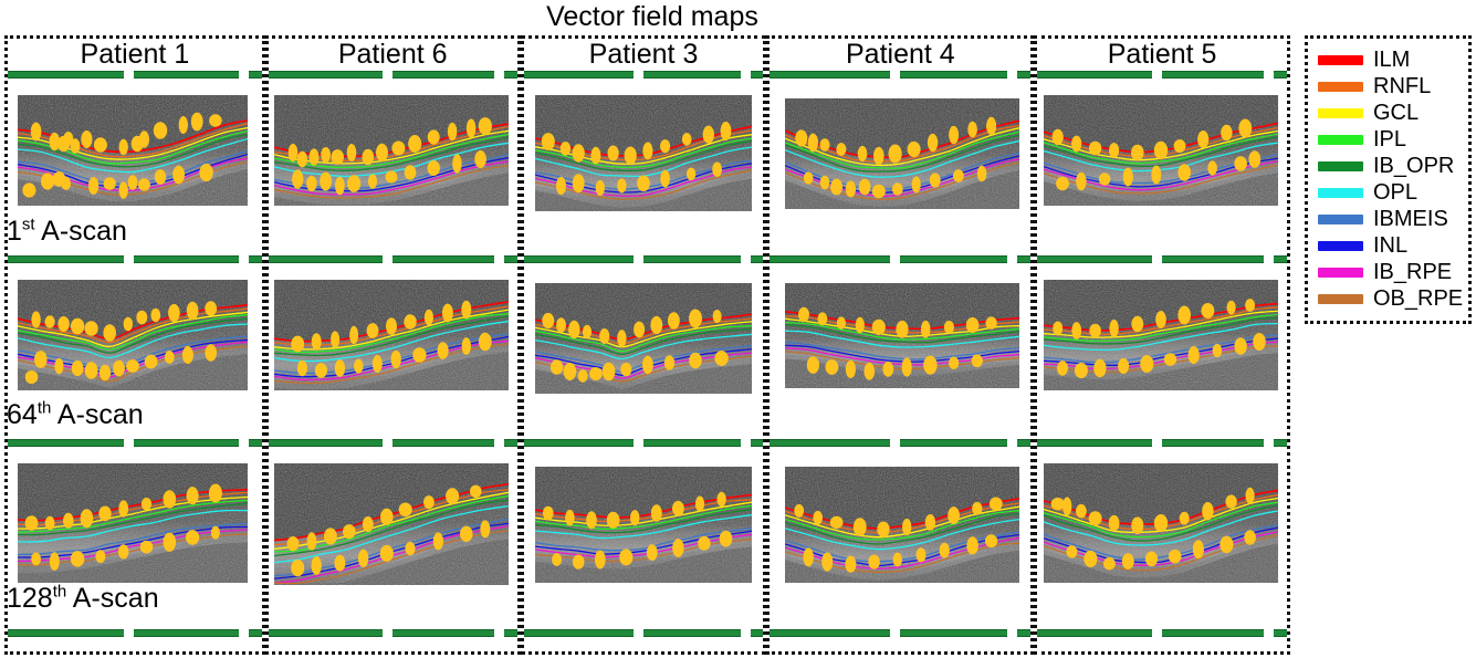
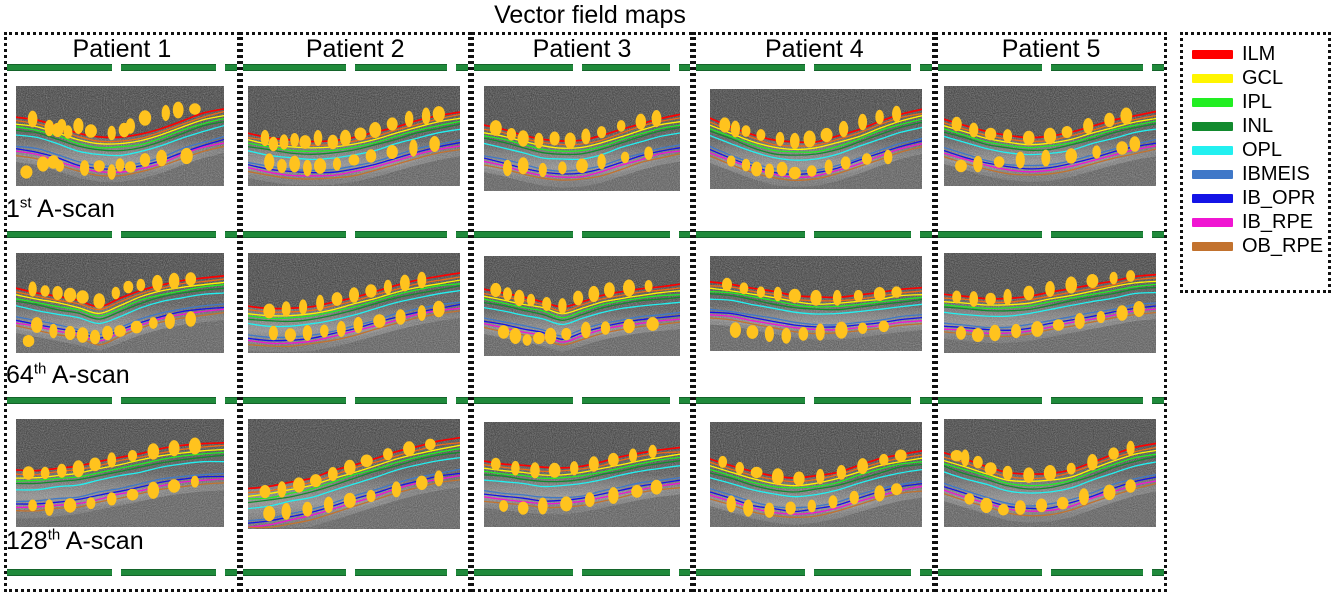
  Vector field maps
  Patient 1
- Patient 6
+ Patient 2
  Patient 3
  Patient 4
  Patient 5
  1st A-scan
  64th A-scan
  128th A-scan
  ILM
- RNFL
  GCL
  IPL
- IB_OPR
+ INL
  OPL
  IBMEIS
- INL
+ IB_OPR
  IB_RPE
  OB_RPE
